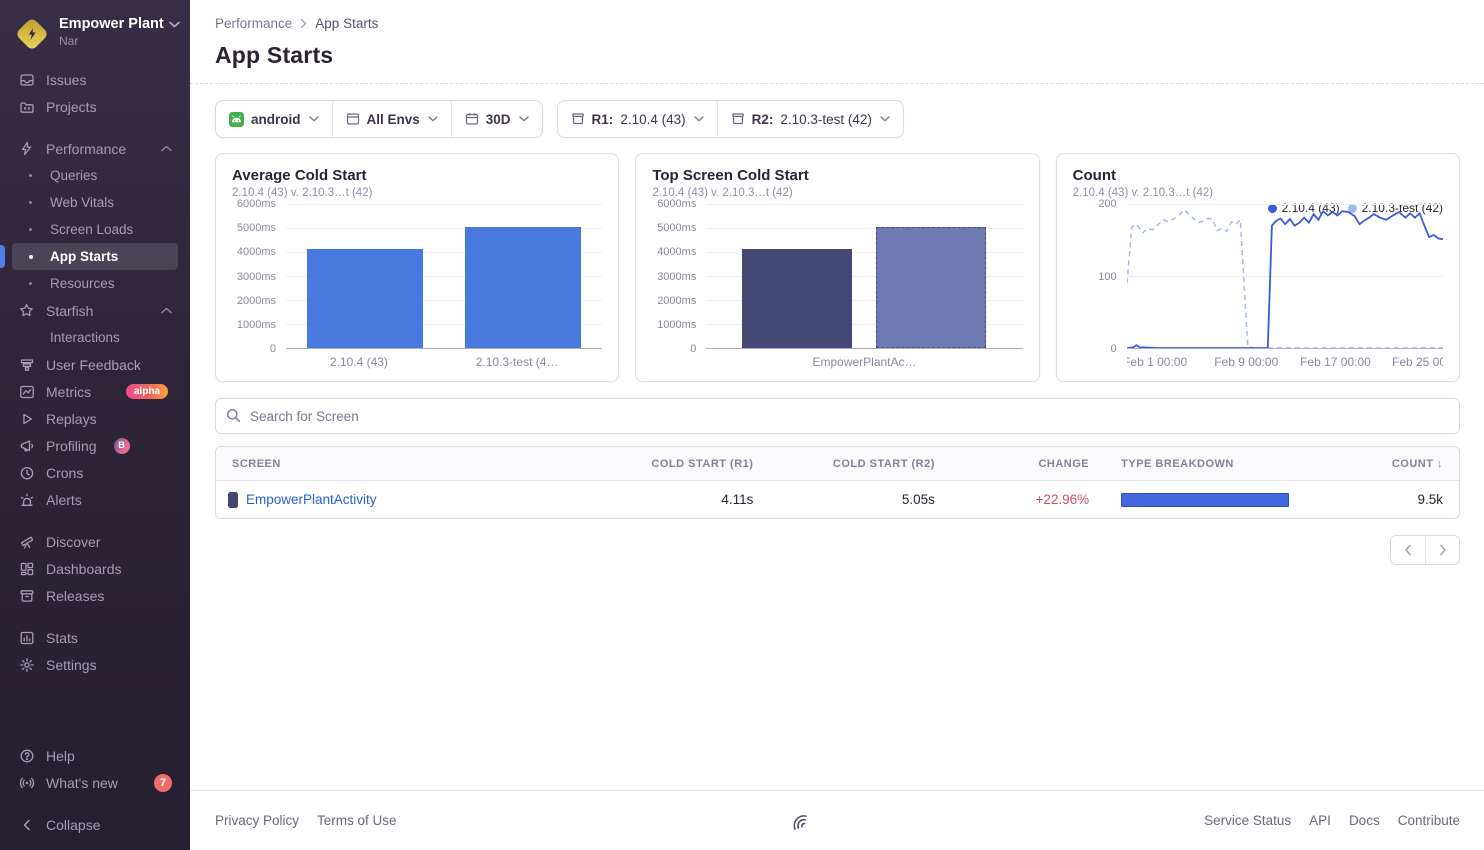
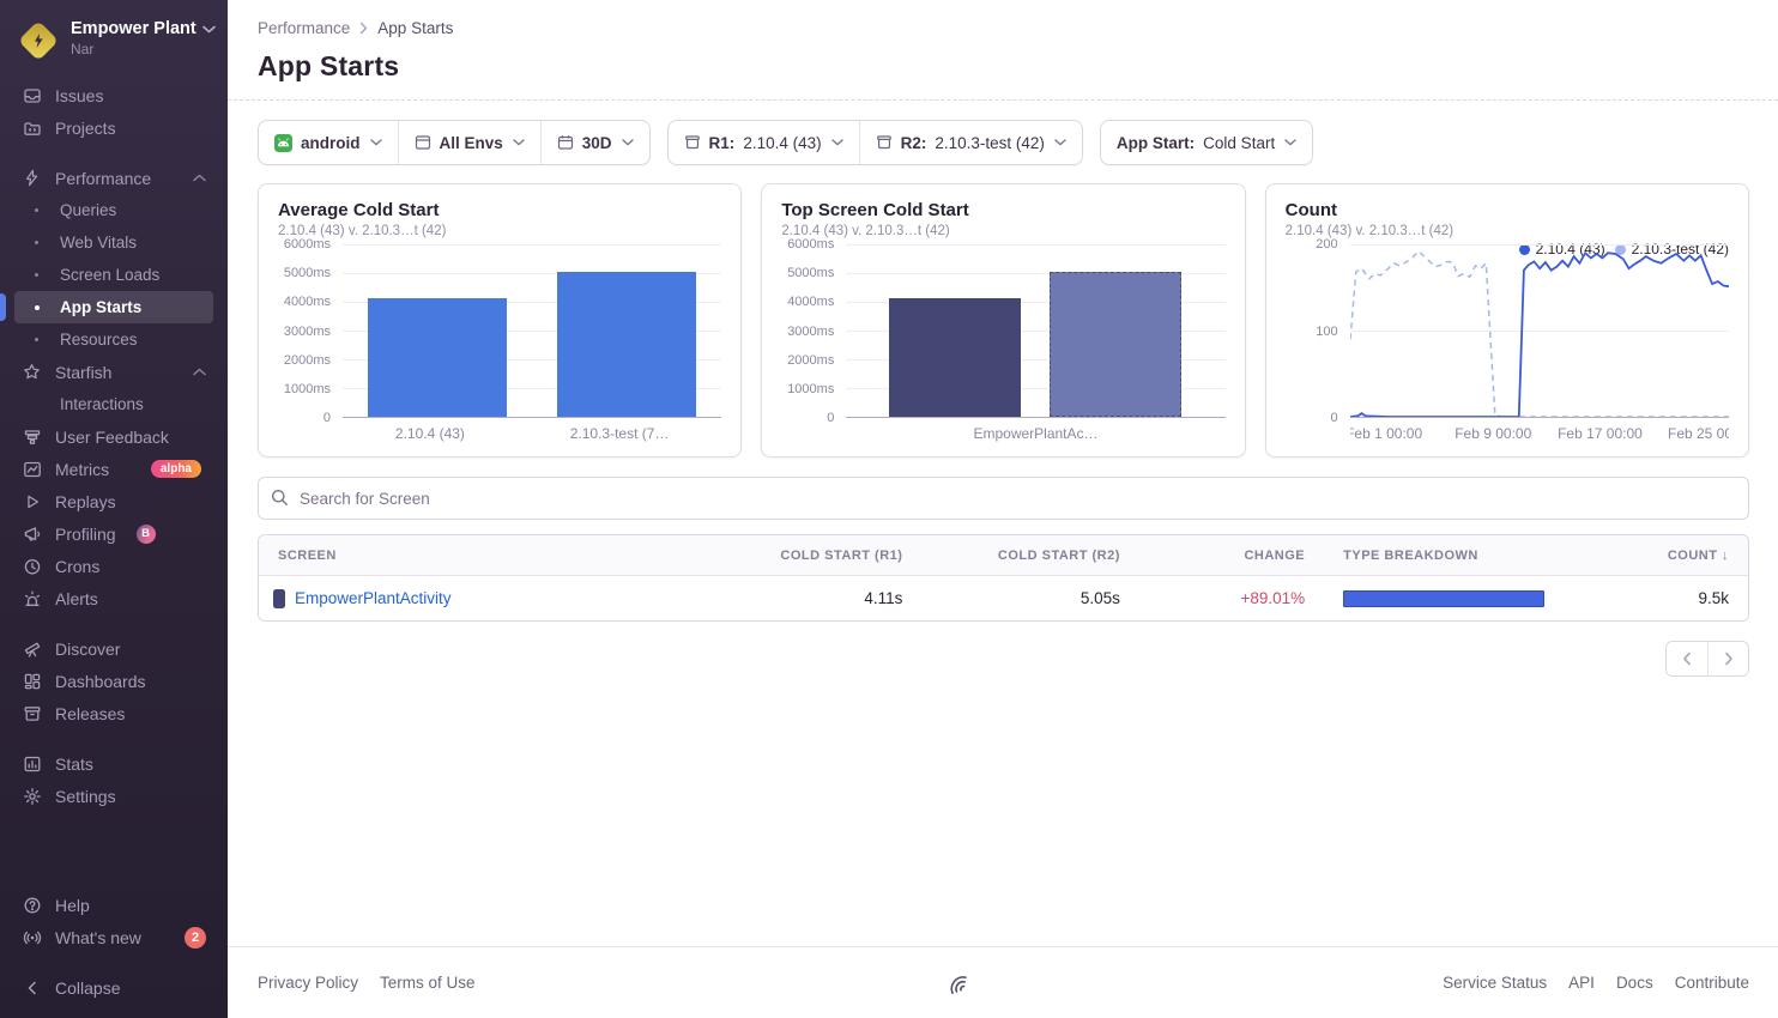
  Empower Plant
  Nar
  Issues
  Projects
  Performance
  Queries
  Web Vitals
  Screen Loads
  App Starts
  Resources
  Starfish
  Interactions
  User Feedback
  Metrics
  alpha
  Replays
  Profiling
  B
  Crons
  Alerts
  Discover
  Dashboards
  Releases
  Stats
  Settings
  Help
  What's new
- 7
+ 2
  Collapse
  Performance
  App Starts
  App Starts
  android
  All Envs
  30D
  R1:
  2.10.4 (43)
  R2:
  2.10.3-test (42)
+ App Start:
+ Cold Start
  Average Cold Start
  2.10.4 (43) v. 2.10.3…t (42)
  6000ms
  5000ms
  4000ms
  3000ms
  2000ms
  1000ms
  0
  2.10.4 (43)
- 2.10.3-test (4…
+ 2.10.3-test (7…
  Top Screen Cold Start
  2.10.4 (43) v. 2.10.3…t (42)
  6000ms
  5000ms
  4000ms
  3000ms
  2000ms
  1000ms
  0
  EmpowerPlantAc…
  Count
  2.10.4 (43) v. 2.10.3…t (42)
  200
  100
  0
  2.10.4 (43)
  2.10.3-test (42)
  Feb 1 00:00
  Feb 9 00:00
  Feb 17 00:00
  Feb 25 00
  Search for Screen
  SCREEN
  COLD START (R1)
  COLD START (R2)
  CHANGE
  TYPE BREAKDOWN
  COUNT ↓
  EmpowerPlantActivity
  4.11s
  5.05s
- +22.96%
+ +89.01%
  9.5k
  Privacy Policy
  Terms of Use
  Service Status
  API
  Docs
  Contribute
